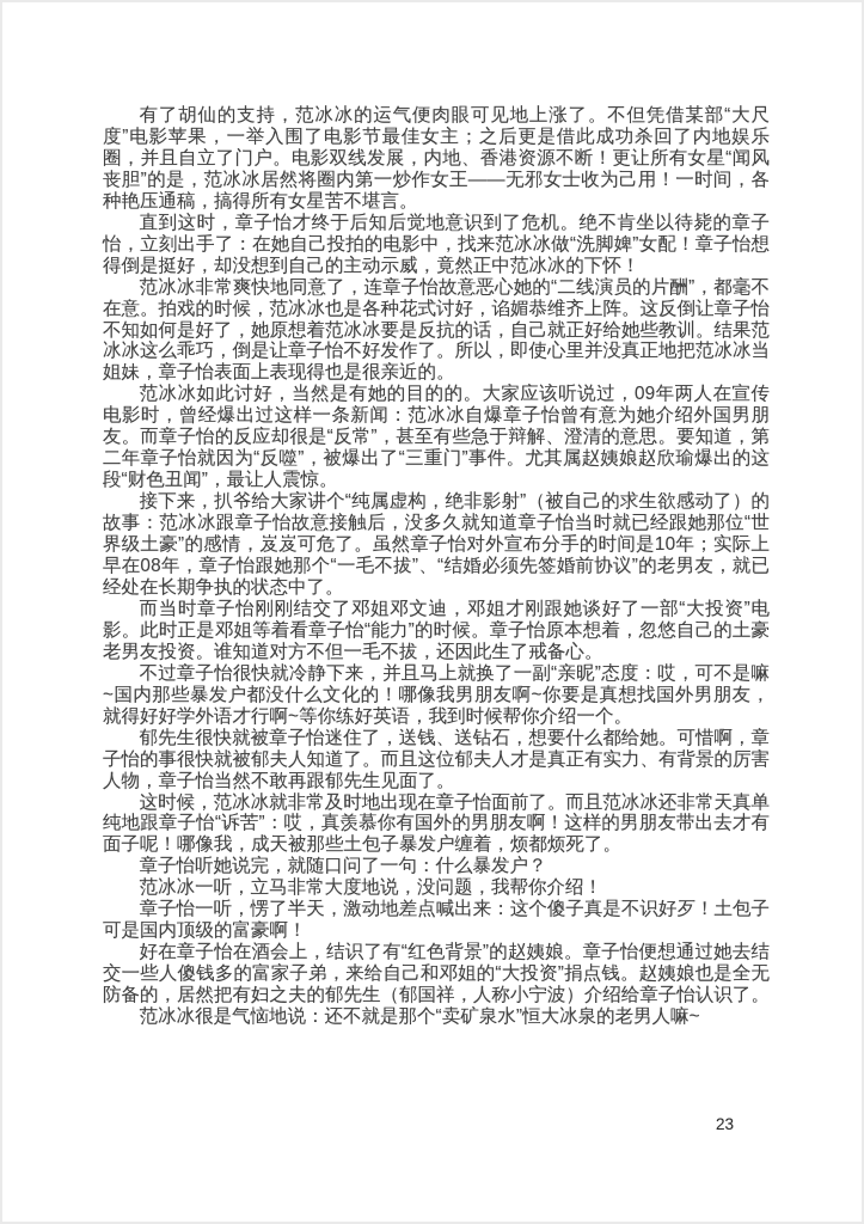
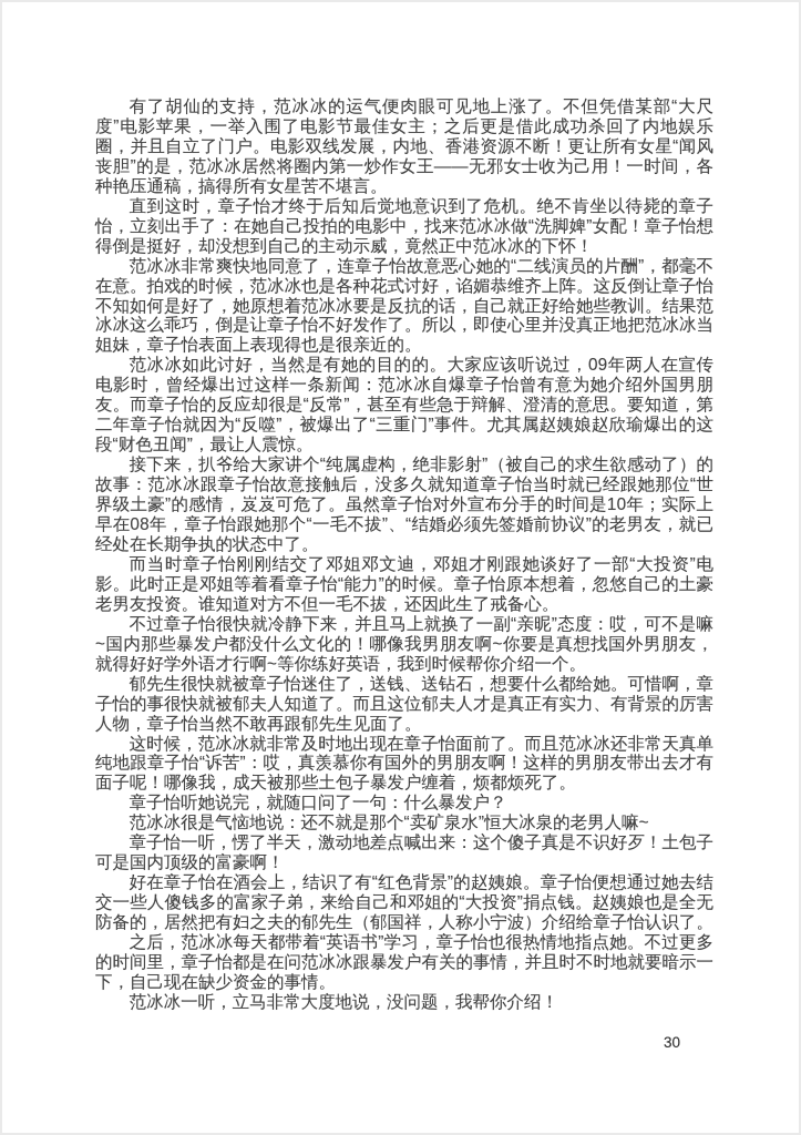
  有了胡仙的支持，范冰冰的运气便肉眼可见地上涨了。不但凭借某部“大尺度”电影苹果，一举入围了电影节最佳女主；之后更是借此成功杀回了内地娱乐圈，并且自立了门户。电影双线发展，内地、香港资源不断！更让所有女星“闻风丧胆”的是，范冰冰居然将圈内第一炒作女王——无邪女士收为己用！一时间，各种艳压通稿，搞得所有女星苦不堪言。
  直到这时，章子怡才终于后知后觉地意识到了危机。绝不肯坐以待毙的章子怡，立刻出手了：在她自己投拍的电影中，找来范冰冰做“洗脚婢”女配！章子怡想得倒是挺好，却没想到自己的主动示威，竟然正中范冰冰的下怀！
  范冰冰非常爽快地同意了，连章子怡故意恶心她的“二线演员的片酬”，都毫不在意。拍戏的时候，范冰冰也是各种花式讨好，谄媚恭维齐上阵。这反倒让章子怡不知如何是好了，她原想着范冰冰要是反抗的话，自己就正好给她些教训。结果范冰冰这么乖巧，倒是让章子怡不好发作了。所以，即使心里并没真正地把范冰冰当姐妹，章子怡表面上表现得也是很亲近的。
  范冰冰如此讨好，当然是有她的目的的。大家应该听说过，09年两人在宣传电影时，曾经爆出过这样一条新闻：范冰冰自爆章子怡曾有意为她介绍外国男朋友。而章子怡的反应却很是“反常”，甚至有些急于辩解、澄清的意思。要知道，第二年章子怡就因为“反噬”，被爆出了“三重门”事件。尤其属赵姨娘赵欣瑜爆出的这段“财色丑闻”，最让人震惊。
  接下来，扒爷给大家讲个“纯属虚构，绝非影射”（被自己的求生欲感动了）的故事：范冰冰跟章子怡故意接触后，没多久就知道章子怡当时就已经跟她那位“世界级土豪”的感情，岌岌可危了。虽然章子怡对外宣布分手的时间是10年；实际上早在08年，章子怡跟她那个“一毛不拔”、“结婚必须先签婚前协议”的老男友，就已经处在长期争执的状态中了。
  而当时章子怡刚刚结交了邓姐邓文迪，邓姐才刚跟她谈好了一部“大投资”电影。此时正是邓姐等着看章子怡“能力”的时候。章子怡原本想着，忽悠自己的土豪老男友投资。谁知道对方不但一毛不拔，还因此生了戒备心。
  不过章子怡很快就冷静下来，并且马上就换了一副“亲昵”态度：哎，可不是嘛~国内那些暴发户都没什么文化的！哪像我男朋友啊~你要是真想找国外男朋友，就得好好学外语才行啊~等你练好英语，我到时候帮你介绍一个。
  郁先生很快就被章子怡迷住了，送钱、送钻石，想要什么都给她。可惜啊，章子怡的事很快就被郁夫人知道了。而且这位郁夫人才是真正有实力、有背景的厉害人物，章子怡当然不敢再跟郁先生见面了。
  这时候，范冰冰就非常及时地出现在章子怡面前了。而且范冰冰还非常天真单纯地跟章子怡“诉苦”：哎，真羡慕你有国外的男朋友啊！这样的男朋友带出去才有面子呢！哪像我，成天被那些土包子暴发户缠着，烦都烦死了。
  章子怡听她说完，就随口问了一句：什么暴发户？
- 范冰冰一听，立马非常大度地说，没问题，我帮你介绍！
+ 范冰冰很是气恼地说：还不就是那个“卖矿泉水”恒大冰泉的老男人嘛~
  章子怡一听，愣了半天，激动地差点喊出来：这个傻子真是不识好歹！土包子可是国内顶级的富豪啊！
  好在章子怡在酒会上，结识了有“红色背景”的赵姨娘。章子怡便想通过她去结交一些人傻钱多的富家子弟，来给自己和邓姐的“大投资”捐点钱。赵姨娘也是全无防备的，居然把有妇之夫的郁先生（郁国祥，人称小宁波）介绍给章子怡认识了。
+ 之后，范冰冰每天都带着“英语书”学习，章子怡也很热情地指点她。不过更多的时间里，章子怡都是在问范冰冰跟暴发户有关的事情，并且时不时地就要暗示一下，自己现在缺少资金的事情。
- 范冰冰很是气恼地说：还不就是那个“卖矿泉水”恒大冰泉的老男人嘛~
+ 范冰冰一听，立马非常大度地说，没问题，我帮你介绍！
- 23
+ 30
